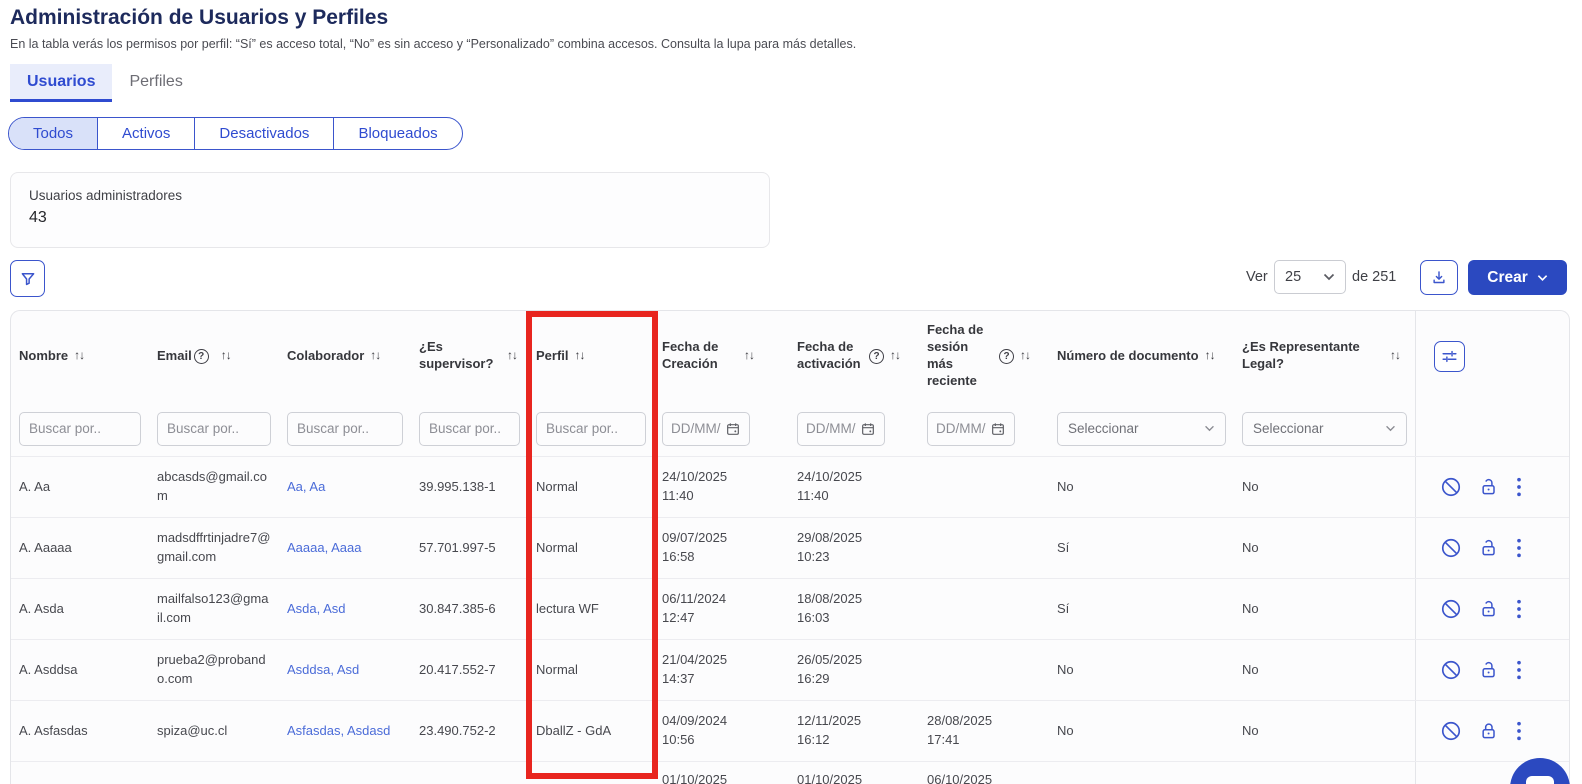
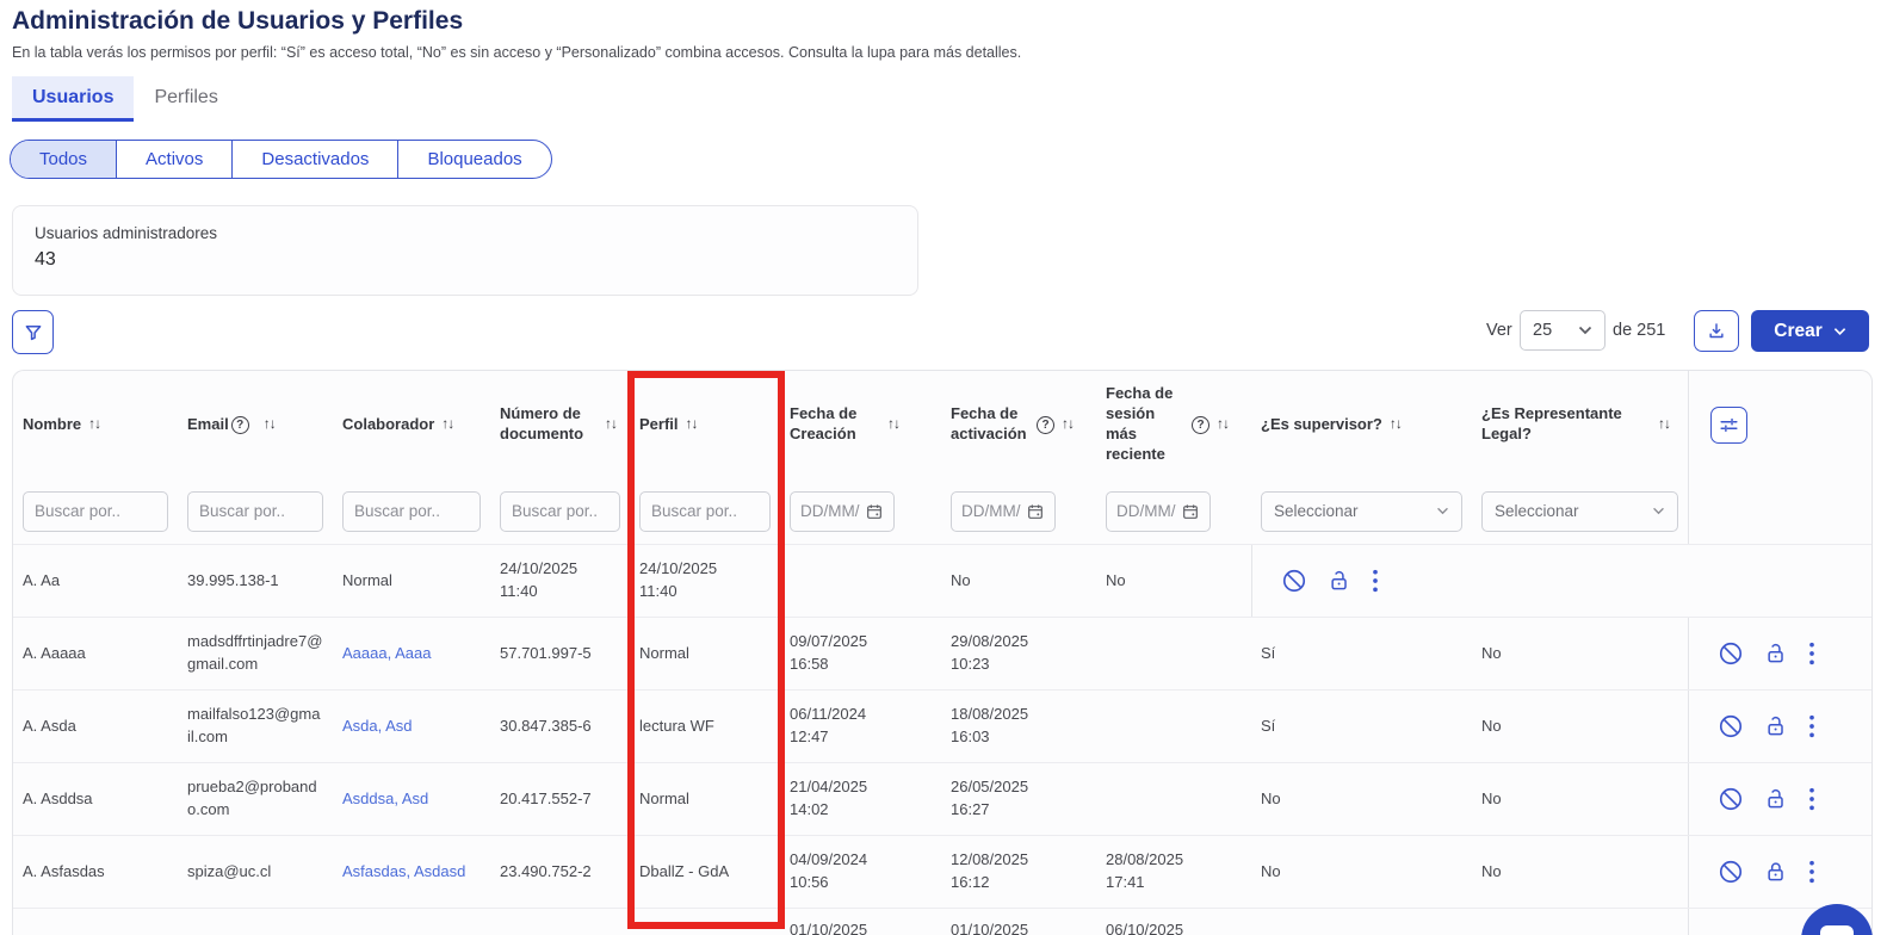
  Administración de Usuarios y Perfiles
  En la tabla verás los permisos por perfil: “Sí” es acceso total, “No” es sin acceso y “Personalizado” combina accesos. Consulta la lupa para más detalles.
  Usuarios
  Perfiles
  Todos
  Activos
  Desactivados
  Bloqueados
  Usuarios administradores
  43
  Ver
  25
  de 251
  Crear
  Nombre
  ↑↓
  Email
  ?
  ↑↓
  Colaborador
  ↑↓
- ¿Es supervisor?
+ Número de documento
  ↑↓
  Perfil
  ↑↓
  Fecha de Creación
  ↑↓
  Fecha de activación
  ?
  ↑↓
  Fecha de sesión más reciente
  ?
  ↑↓
- Número de documento
+ ¿Es supervisor?
  ↑↓
  ¿Es Representante Legal?
  ↑↓
  Buscar por..
  Buscar por..
  Buscar por..
  Buscar por..
  Buscar por..
  DD/MM/
  DD/MM/
  DD/MM/
  Seleccionar
  Seleccionar
  A. Aa
- abcasds@gmail.com
- Aa, Aa
  39.995.138-1
  Normal
  24/10/2025
  11:40
  24/10/2025
  11:40
  No
  No
  A. Aaaaa
  madsdffrtinjadre7@gmail.com
  Aaaaa, Aaaa
  57.701.997-5
  Normal
  09/07/2025
  16:58
  29/08/2025
  10:23
  Sí
  No
  A. Asda
  mailfalso123@gmail.com
  Asda, Asd
  30.847.385-6
  lectura WF
  06/11/2024
  12:47
  18/08/2025
  16:03
  Sí
  No
  A. Asddsa
  prueba2@probando.com
  Asddsa, Asd
  20.417.552-7
  Normal
  21/04/2025
- 14:37
+ 14:02
  26/05/2025
- 16:29
+ 16:27
  No
  No
  A. Asfasdas
  spiza@uc.cl
  Asfasdas, Asdasd
  23.490.752-2
  DballZ - GdA
  04/09/2024
  10:56
- 12/11/2025
+ 12/08/2025
  16:12
  28/08/2025
  17:41
  No
  No
  01/10/2025
  01/10/2025
  06/10/2025
